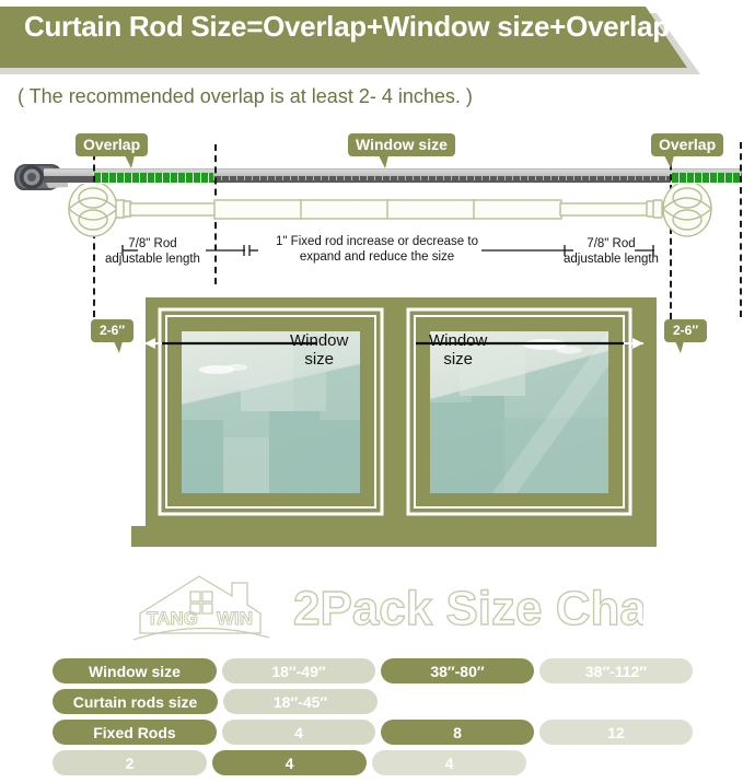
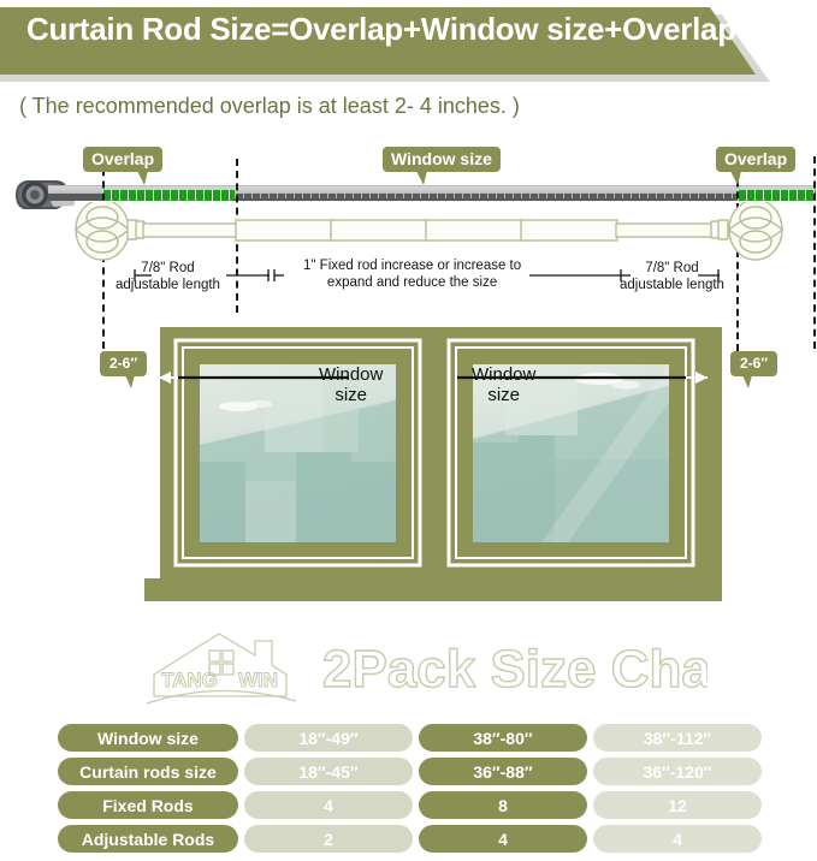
  Curtain Rod Size=Overlap+Window size+Overlap
  ( The recommended overlap is at least 2- 4 inches. )
  Overlap
  Window size
  Overlap
  7/8" Rod
  adjustable length
- 1" Fixed rod increase or decrease to
+ 1" Fixed rod increase or increase to
  expand and reduce the size
  7/8" Rod
  adjustable length
  2-6″
  2-6″
  Window
  size
  Window
  size
  TANG
  WIN
  2Pack Size Cha
  Window size
  18″-49″
  38″-80″
  38″-112″
  Curtain rods size
  18″-45″
+ 36″-88″
+ 36″-120″
  Fixed Rods
  4
  8
  12
+ Adjustable Rods
  2
  4
  4
